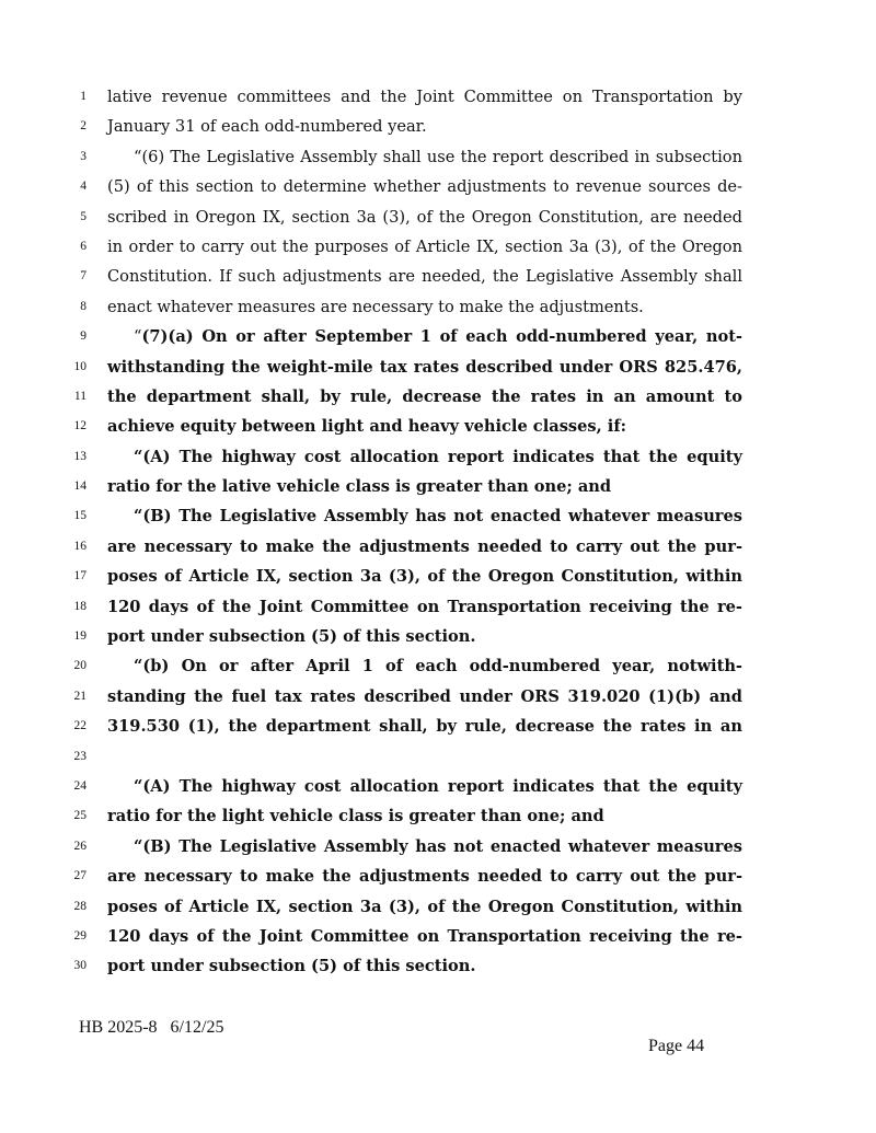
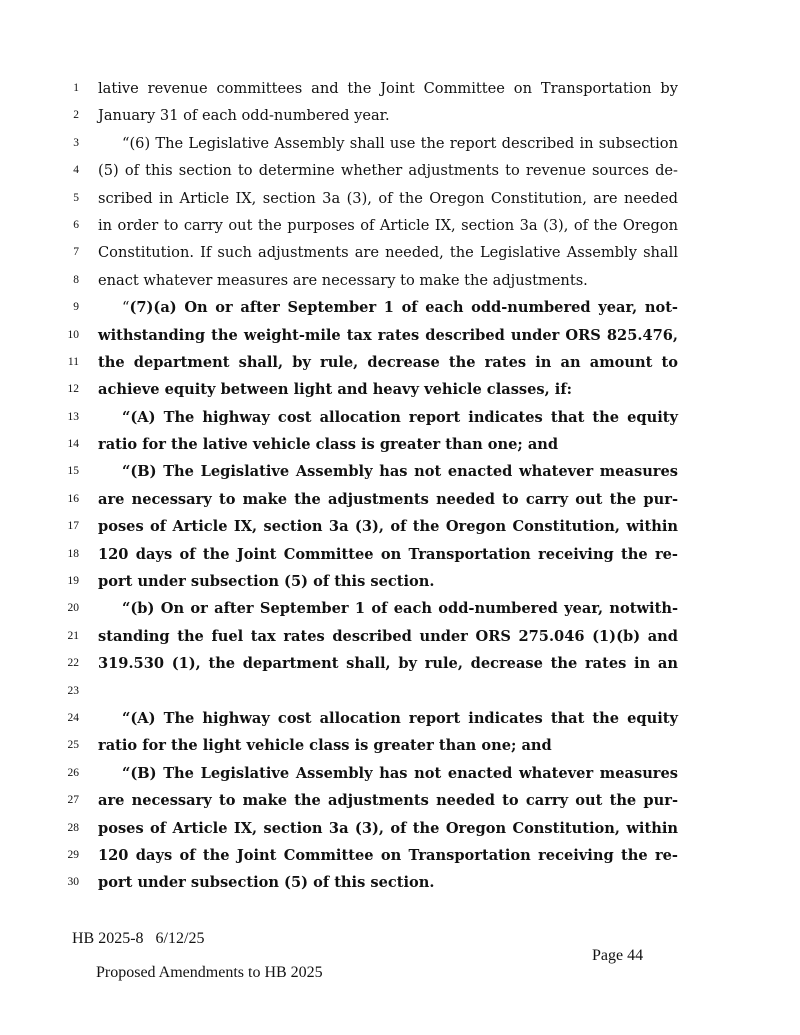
  1
  lative revenue committees and the Joint Committee on Transportation by
  2
  January 31 of each odd-numbered year.
  3
  “(6) The Legislative Assembly shall use the report described in subsection
  4
  (5) of this section to determine whether adjustments to revenue sources de-
  5
- scribed in Oregon IX, section 3a (3), of the Oregon Constitution, are needed
+ scribed in Article IX, section 3a (3), of the Oregon Constitution, are needed
  6
  in order to carry out the purposes of Article IX, section 3a (3), of the Oregon
  7
  Constitution. If such adjustments are needed, the Legislative Assembly shall
  8
  enact whatever measures are necessary to make the adjustments.
  9
  “(7)(a) On or after September 1 of each odd-numbered year, not-
  10
  withstanding the weight-mile tax rates described under ORS 825.476,
  11
  the department shall, by rule, decrease the rates in an amount to
  12
  achieve equity between light and heavy vehicle classes, if:
  13
  “(A) The highway cost allocation report indicates that the equity
  14
  ratio for the lative vehicle class is greater than one; and
  15
  “(B) The Legislative Assembly has not enacted whatever measures
  16
  are necessary to make the adjustments needed to carry out the pur-
  17
  poses of Article IX, section 3a (3), of the Oregon Constitution, within
  18
  120 days of the Joint Committee on Transportation receiving the re-
  19
  port under subsection (5) of this section.
  20
- “(b) On or after April 1 of each odd-numbered year, notwith-
+ “(b) On or after September 1 of each odd-numbered year, notwith-
  21
- standing the fuel tax rates described under ORS 319.020 (1)(b) and
+ standing the fuel tax rates described under ORS 275.046 (1)(b) and
  22
  319.530 (1), the department shall, by rule, decrease the rates in an
  23
  24
  “(A) The highway cost allocation report indicates that the equity
  25
  ratio for the light vehicle class is greater than one; and
  26
  “(B) The Legislative Assembly has not enacted whatever measures
  27
  are necessary to make the adjustments needed to carry out the pur-
  28
  poses of Article IX, section 3a (3), of the Oregon Constitution, within
  29
  120 days of the Joint Committee on Transportation receiving the re-
  30
  port under subsection (5) of this section.
  HB 2025-8 6/12/25
+ Proposed Amendments to HB 2025
  Page 44
